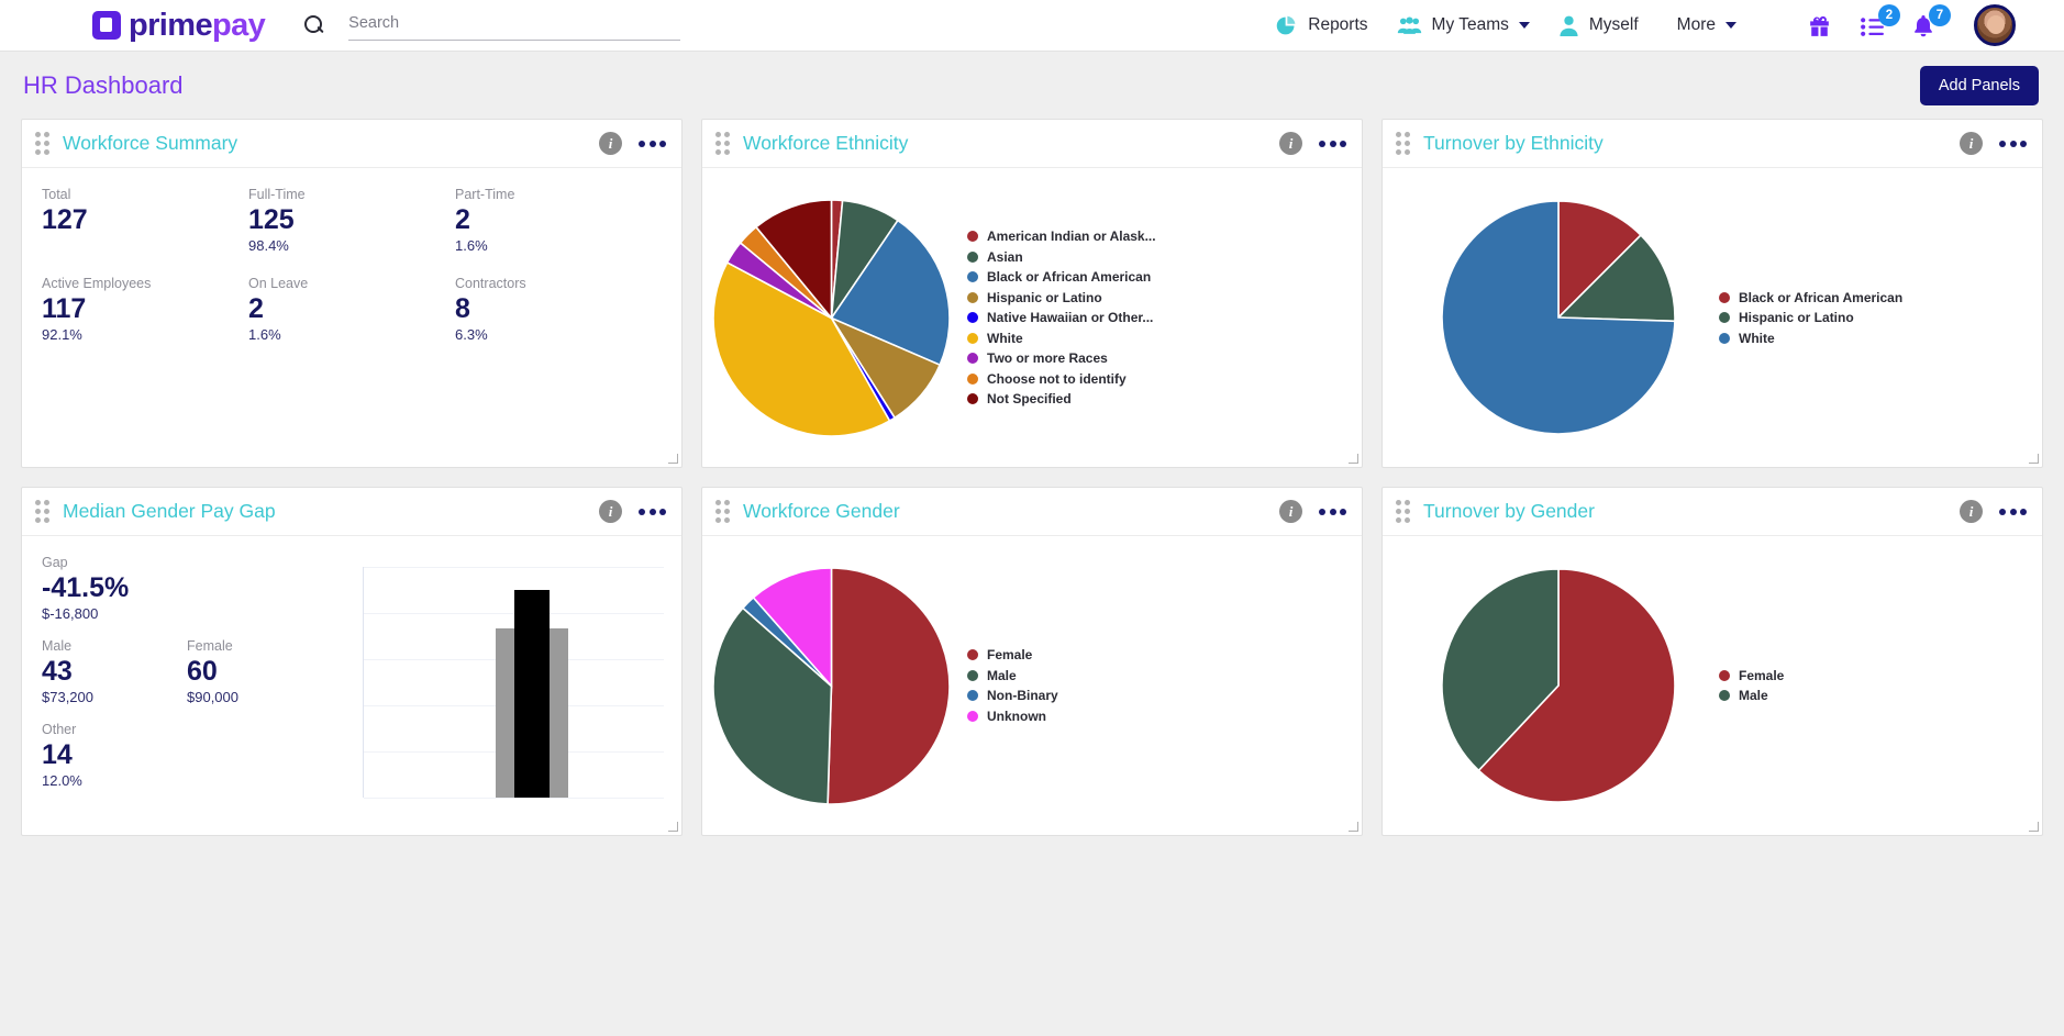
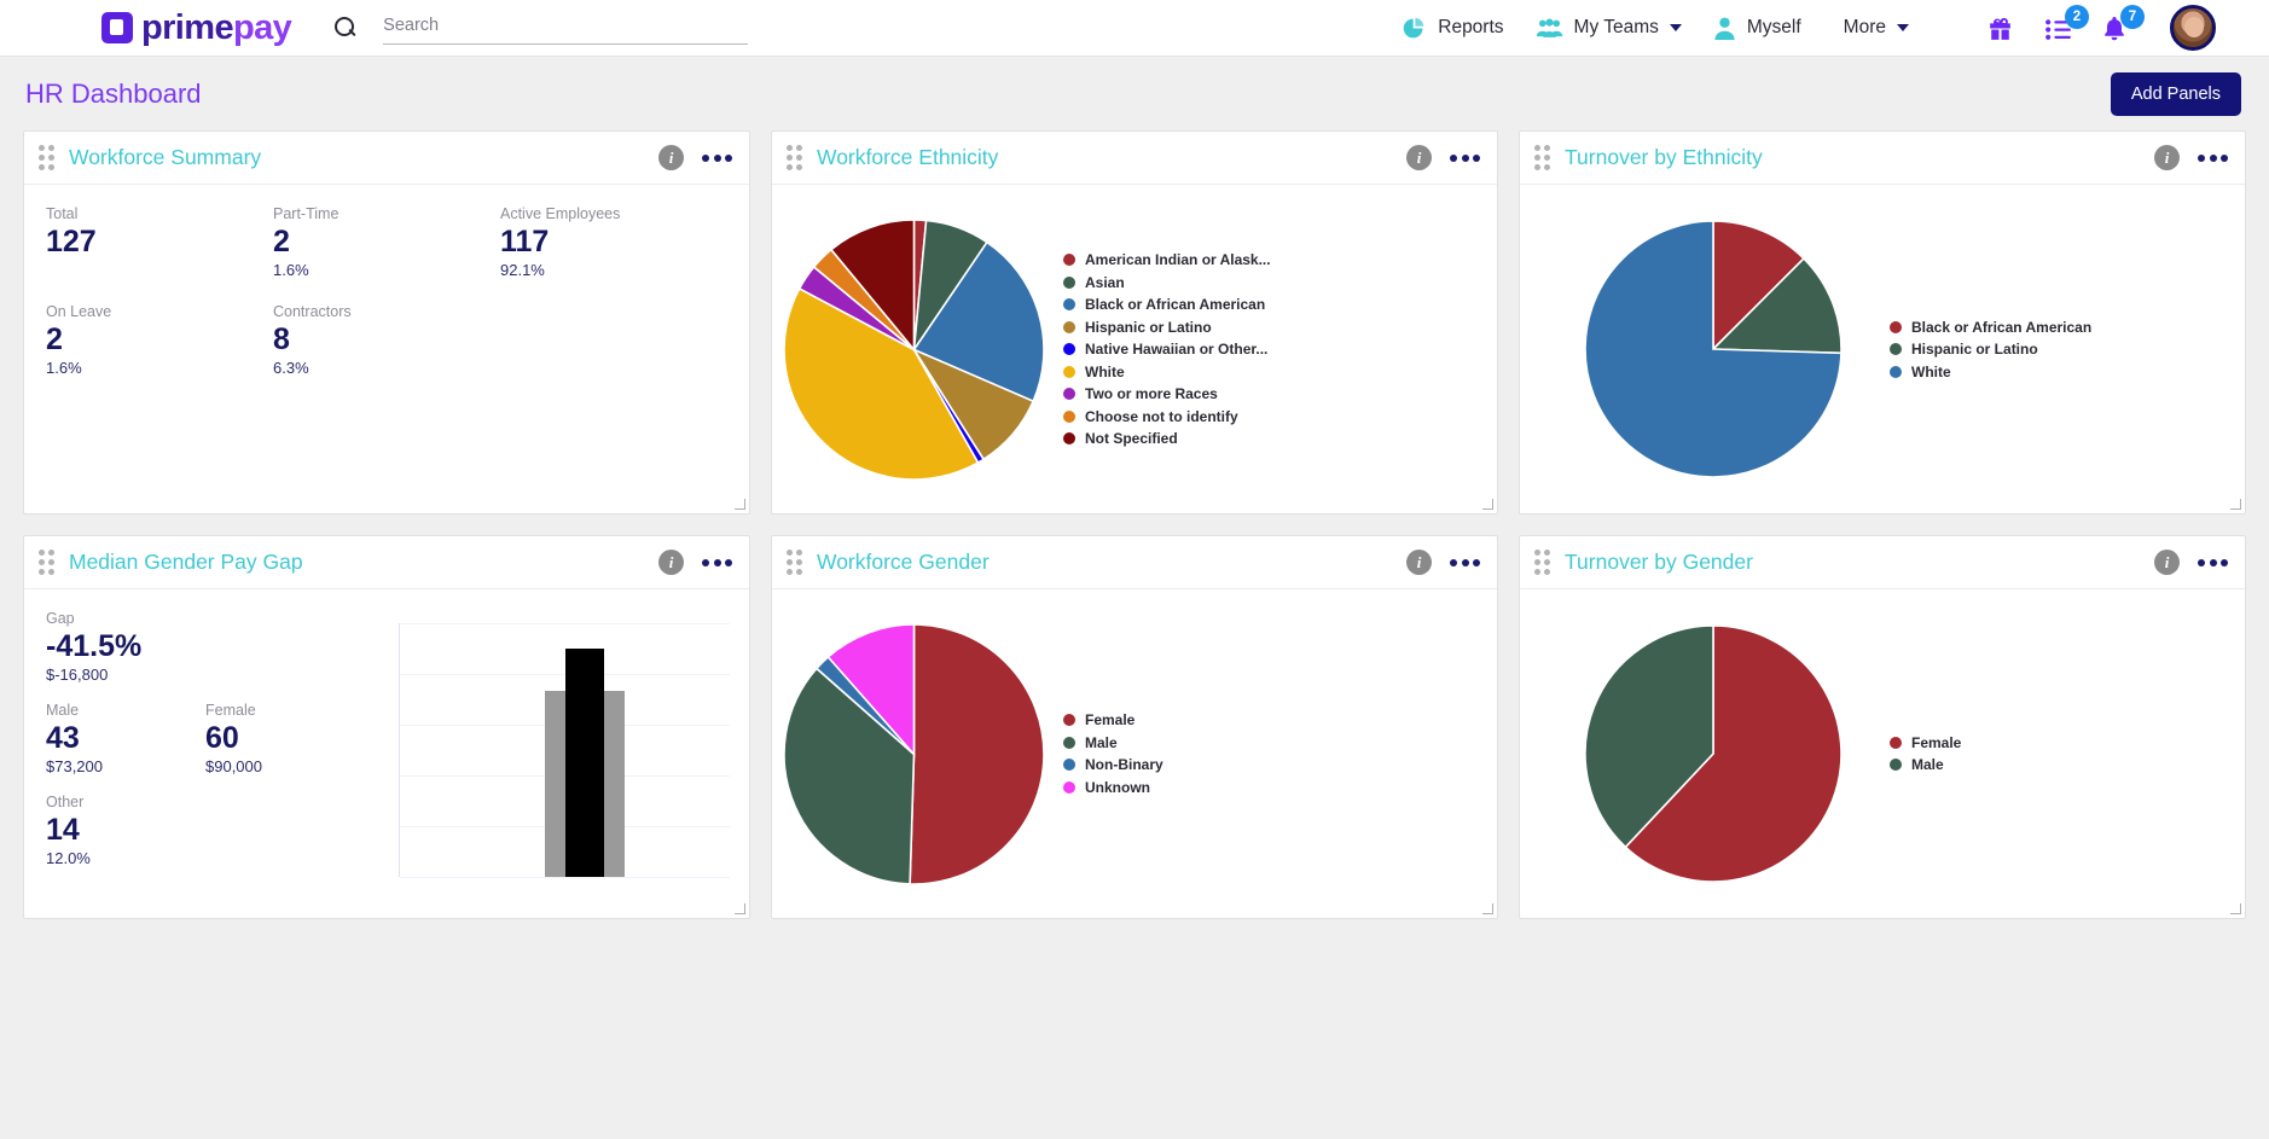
  primepay
  Search
  Reports
  My Teams
  Myself
  More
  2
  7
  HR Dashboard
  Add Panels
  Workforce Summary
  i
  Total
  127
- Full-Time
- 125
- 98.4%
  Part-Time
  2
  1.6%
  Active Employees
  117
  92.1%
  On Leave
  2
  1.6%
  Contractors
  8
  6.3%
  Workforce Ethnicity
  i
  American Indian or Alask...
  Asian
  Black or African American
  Hispanic or Latino
  Native Hawaiian or Other...
  White
  Two or more Races
  Choose not to identify
  Not Specified
  Turnover by Ethnicity
  i
  Black or African American
  Hispanic or Latino
  White
  Median Gender Pay Gap
  i
  Gap
  -41.5%
  $-16,800
  Male
  43
  $73,200
  Female
  60
  $90,000
  Other
  14
  12.0%
  Workforce Gender
  i
  Female
  Male
  Non-Binary
  Unknown
  Turnover by Gender
  i
  Female
  Male
